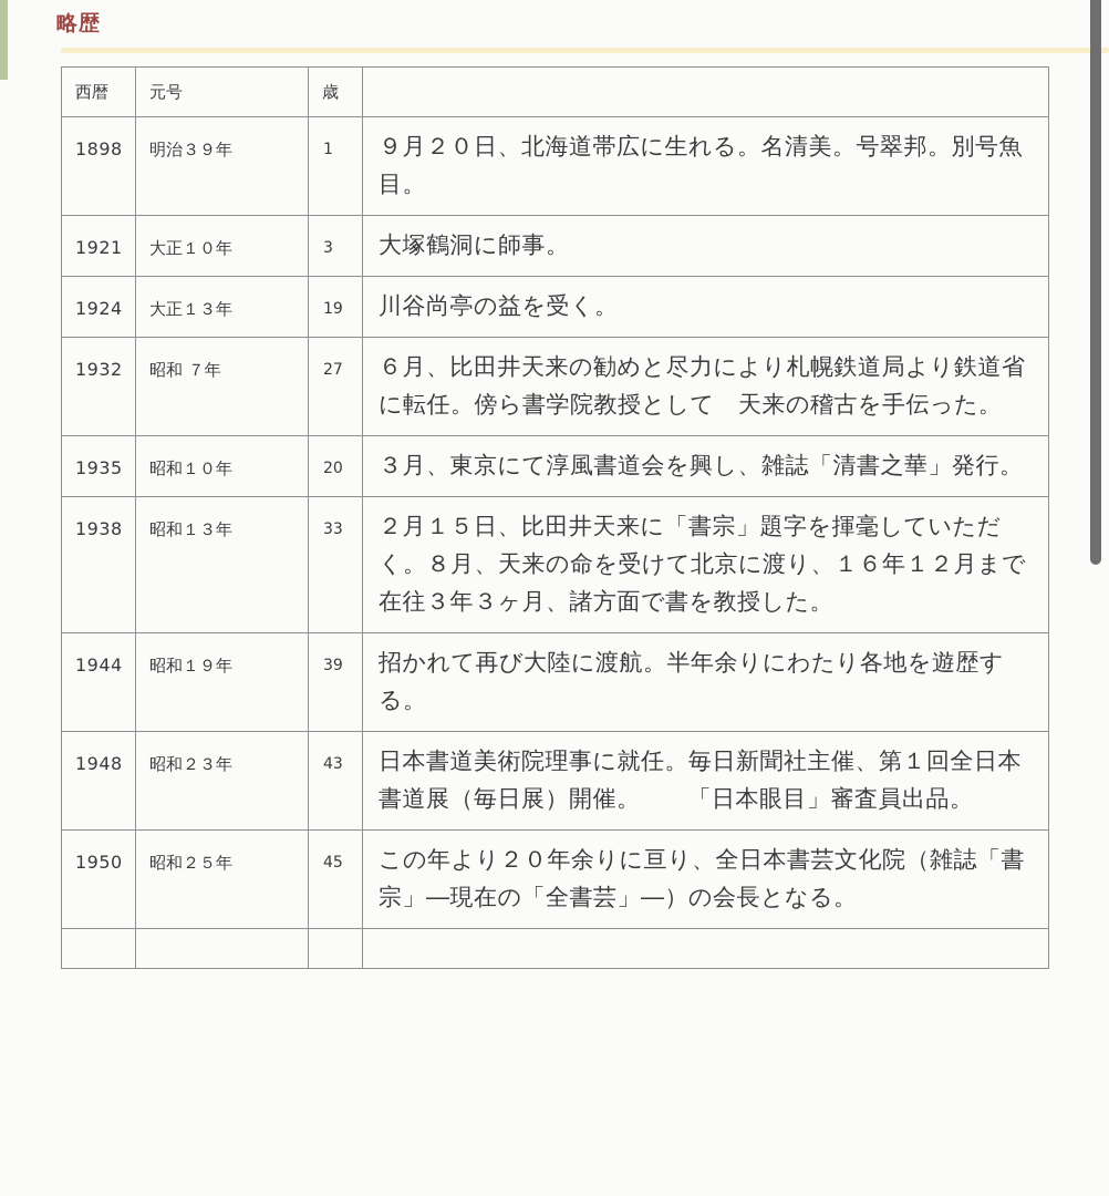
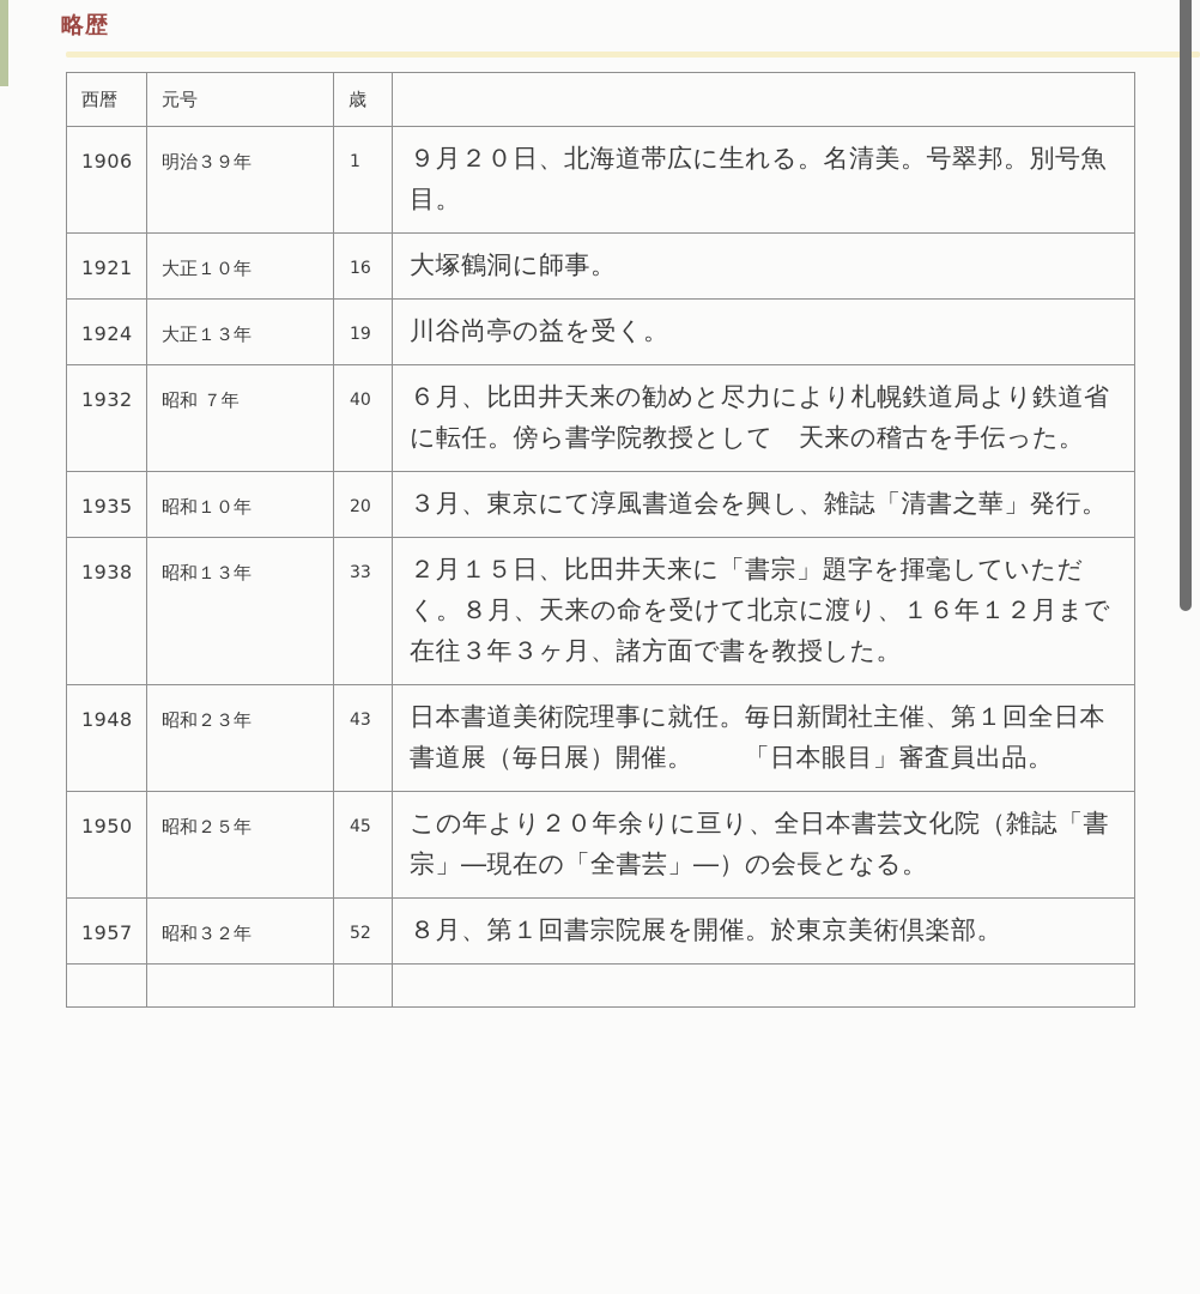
  略歴
  西暦	元号	歳
- 1898	明治３９年	1	９月２０日、北海道帯広に生れる。名清美。号翠邦。別号魚目。
+ 1906	明治３９年	1	９月２０日、北海道帯広に生れる。名清美。号翠邦。別号魚目。
- 1921	大正１０年	3	大塚鶴洞に師事。
+ 1921	大正１０年	16	大塚鶴洞に師事。
  1924	大正１３年	19	川谷尚亭の益を受く。
- 1932	昭和 ７年	27	６月、比田井天来の勧めと尽力により札幌鉄道局より鉄道省に転任。傍ら書学院教授として 天来の稽古を手伝った。
+ 1932	昭和 ７年	40	６月、比田井天来の勧めと尽力により札幌鉄道局より鉄道省に転任。傍ら書学院教授として 天来の稽古を手伝った。
  1935	昭和１０年	20	３月、東京にて淳風書道会を興し、雑誌「清書之華」発行。
  1938	昭和１３年	33	２月１５日、比田井天来に「書宗」題字を揮毫していただく。８月、天来の命を受けて北京に渡り、１６年１２月まで在往３年３ヶ月、諸方面で書を教授した。
- 1944	昭和１９年	39	招かれて再び大陸に渡航。半年余りにわたり各地を遊歴する。
  1948	昭和２３年	43	日本書道美術院理事に就任。毎日新聞社主催、第１回全日本書道展（毎日展）開催。 「日本眼目」審査員出品。
  1950	昭和２５年	45	この年より２０年余りに亘り、全日本書芸文化院（雑誌「書宗」―現在の「全書芸」―）の会長となる。
+ 1957	昭和３２年	52	８月、第１回書宗院展を開催。於東京美術倶楽部。
